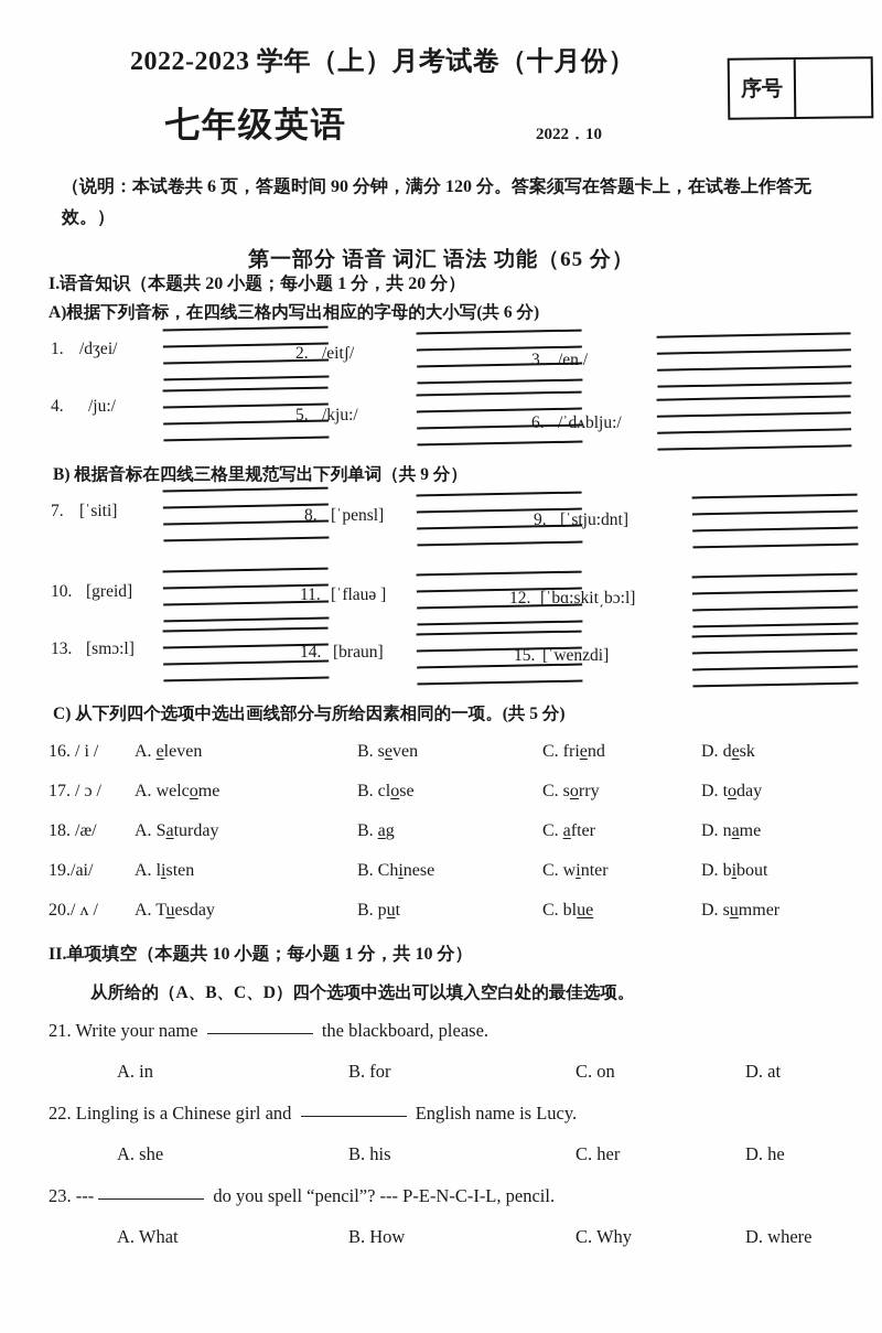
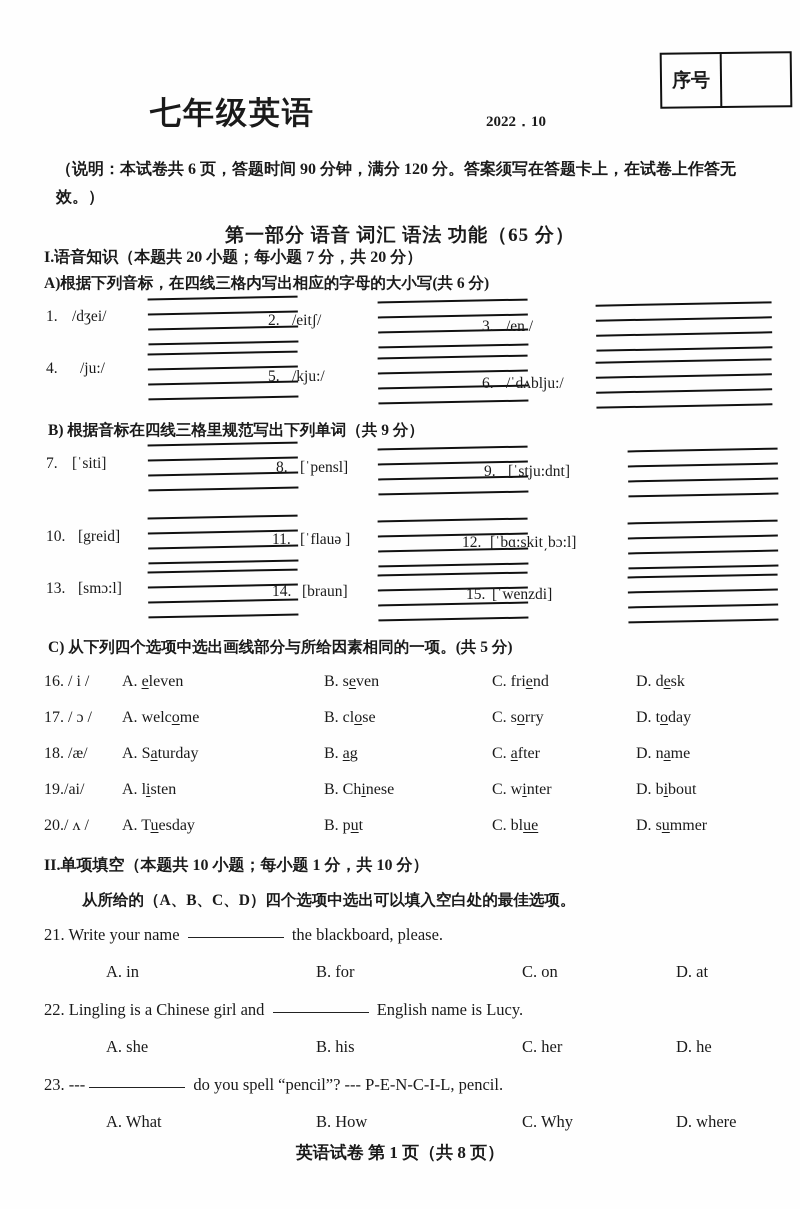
- 2022-2023 学年（上）月考试卷（十月份）
  七年级英语
  2022．10
  序号
  （说明：本试卷共 6 页，答题时间 90 分钟，满分 120 分。答案须写在答题卡上，在试卷上作答无效。）
  第一部分 语音 词汇 语法 功能（65 分）
- I.语音知识（本题共 20 小题；每小题 1 分，共 20 分）
+ I.语音知识（本题共 20 小题；每小题 7 分，共 20 分）
  A)根据下列音标，在四线三格内写出相应的字母的大小写(共 6 分)
  1.
  /dʒei/
  2.
  /eitʃ/
  3.
  /en /
  4.
  /ju:/
  5.
  /kju:/
  6.
  /ˈdʌblju:/
  B) 根据音标在四线三格里规范写出下列单词（共 9 分）
  7.
  [ˈsiti]
  8.
  [ˈpensl]
  9.
  [ˈstju:dnt]
  10.
  [greid]
  11.
  [ˈflauə ]
  12.
  [ˈbɑ:skit͵bɔ:l]
  13.
  [smɔ:l]
  14.
  [braun]
  15.
  [ˈwenzdi]
  C) 从下列四个选项中选出画线部分与所给因素相同的一项。(共 5 分)
  16. / i /
  A. eleven
  B. seven
  C. friend
  D. desk
  17. / ɔ /
  A. welcome
  B. close
  C. sorry
  D. today
  18. /æ/
  A. Saturday
  B. ag
  C. after
  D. name
  19./ai/
  A. listen
  B. Chinese
  C. winter
  D. bibout
  20./ ʌ /
  A. Tuesday
  B. put
  C. blue
  D. summer
  II.单项填空（本题共 10 小题；每小题 1 分，共 10 分）
  从所给的（A、B、C、D）四个选项中选出可以填入空白处的最佳选项。
  21. Write your name the blackboard, please.
  A. in
  B. for
  C. on
  D. at
  22. Lingling is a Chinese girl and English name is Lucy.
  A. she
  B. his
  C. her
  D. he
  23. --- do you spell “pencil”? --- P-E-N-C-I-L, pencil.
  A. What
  B. How
  C. Why
  D. where
+ 英语试卷 第 1 页（共 8 页）
